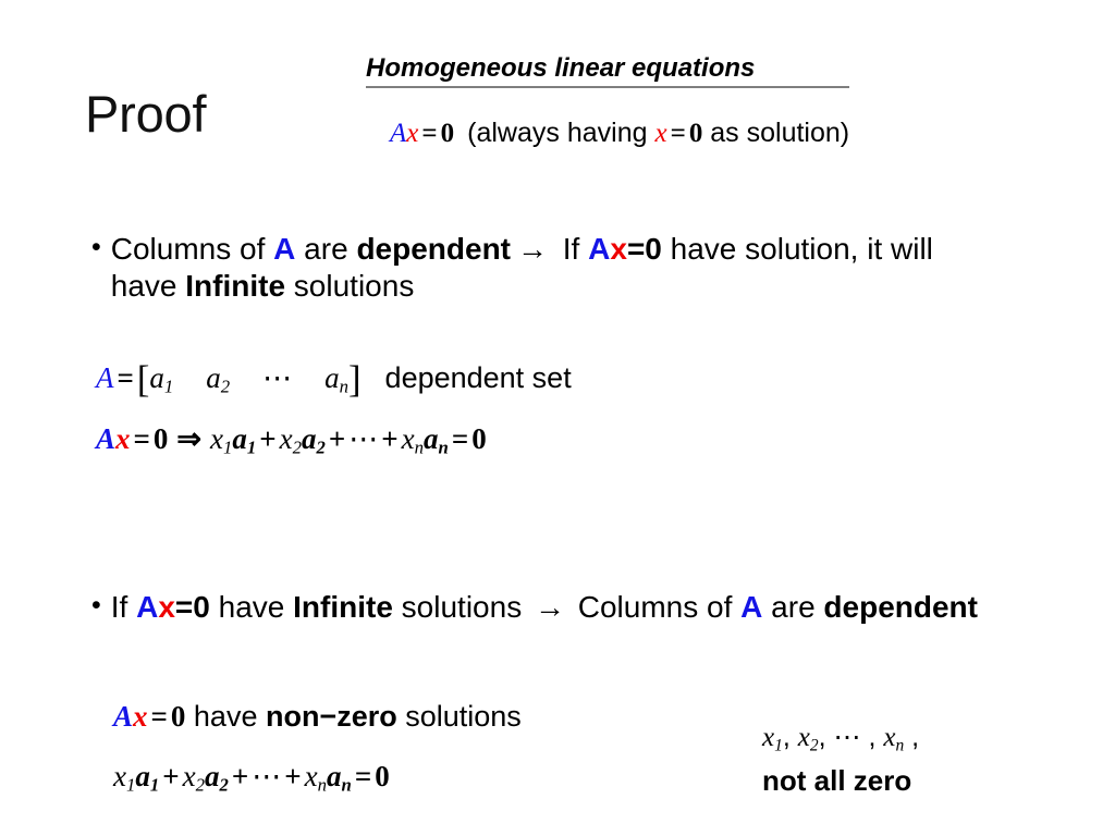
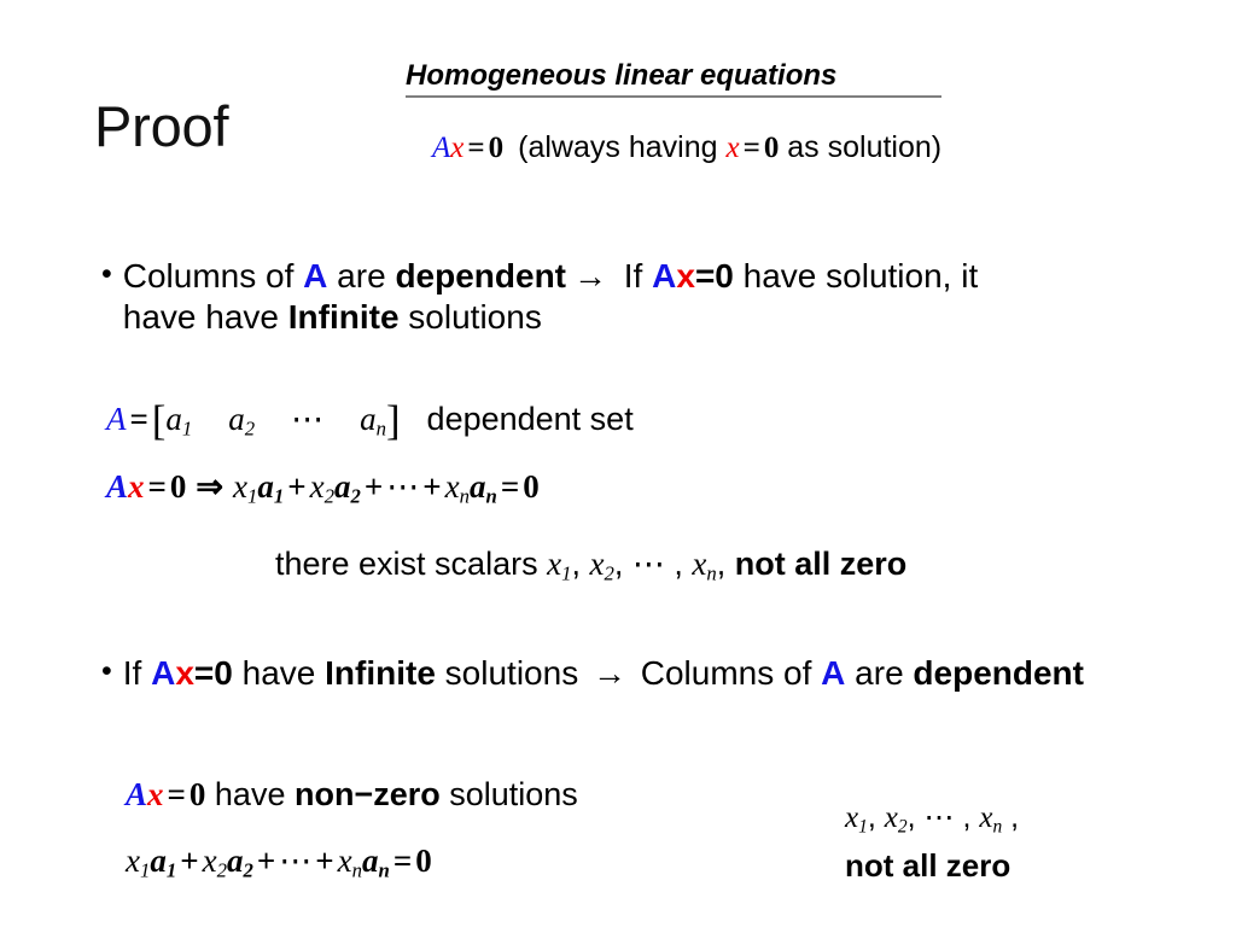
  Proof
  Homogeneous linear equations
  Ax=0 (always having x=0 as solution)
  •
- Columns of A are dependent → If Ax=0 have solution, it will have Infinite solutions
+ Columns of A are dependent → If Ax=0 have solution, it have have Infinite solutions
  A=[a1 a2 ⋯ an] dependent set
  Ax=0 ⇒ x1a1 +x2a2 +⋯+xnan =0
+ there exist scalars x1, x2, ⋯ , xn, not all zero
  •
  If Ax=0 have Infinite solutions → Columns of A are dependent
  Ax=0 have non−zero solutions
  x1a1 +x2a2 +⋯+xnan =0
  x1, x2, ⋯ , xn ,
  not all zero
